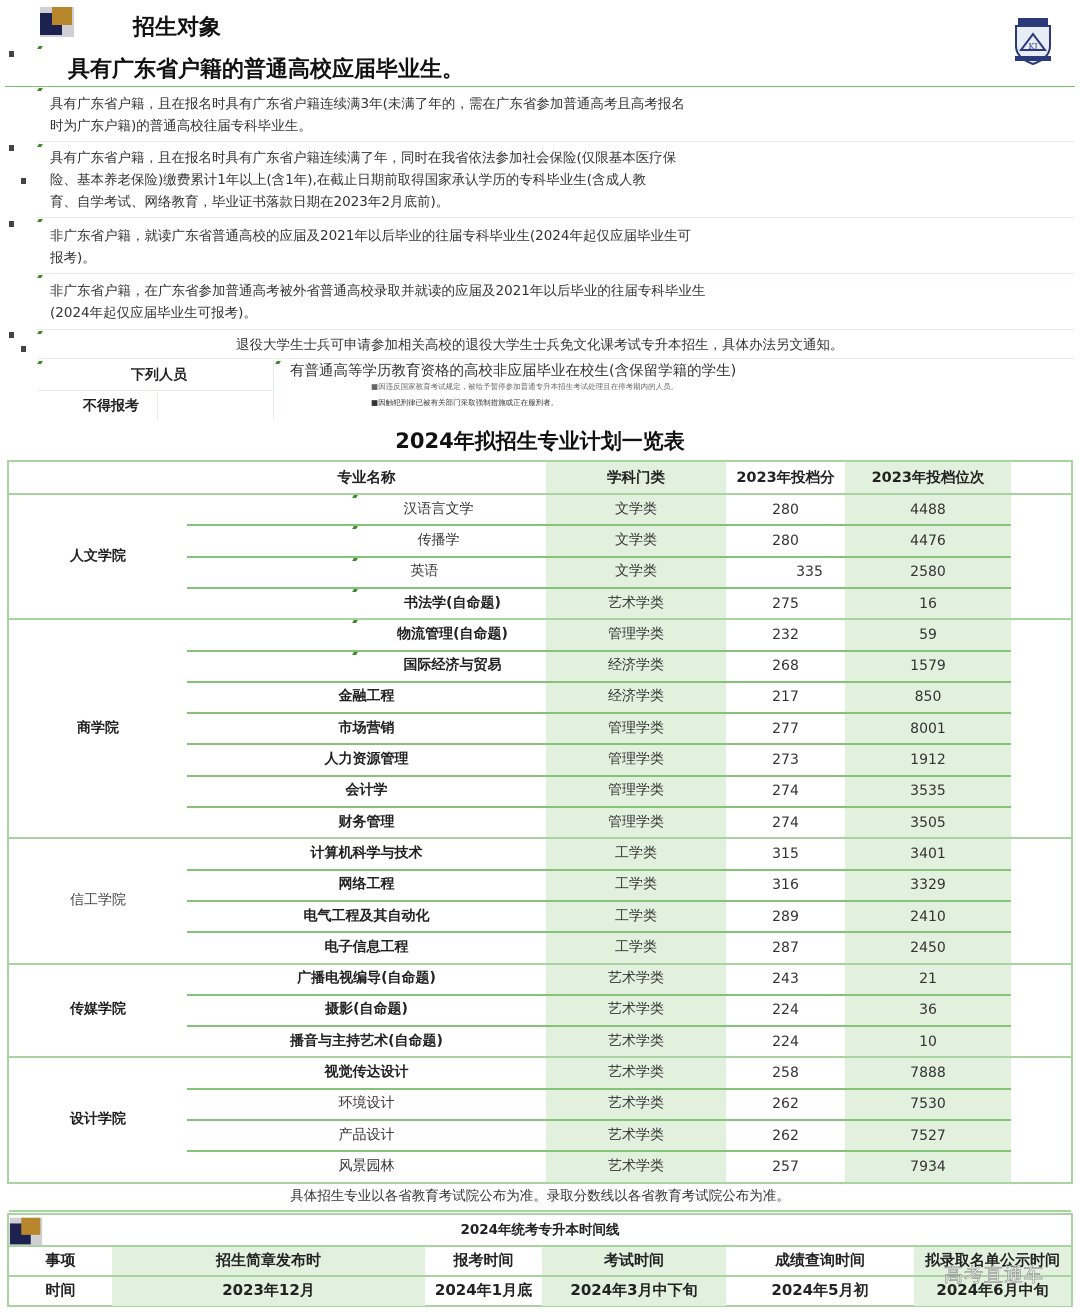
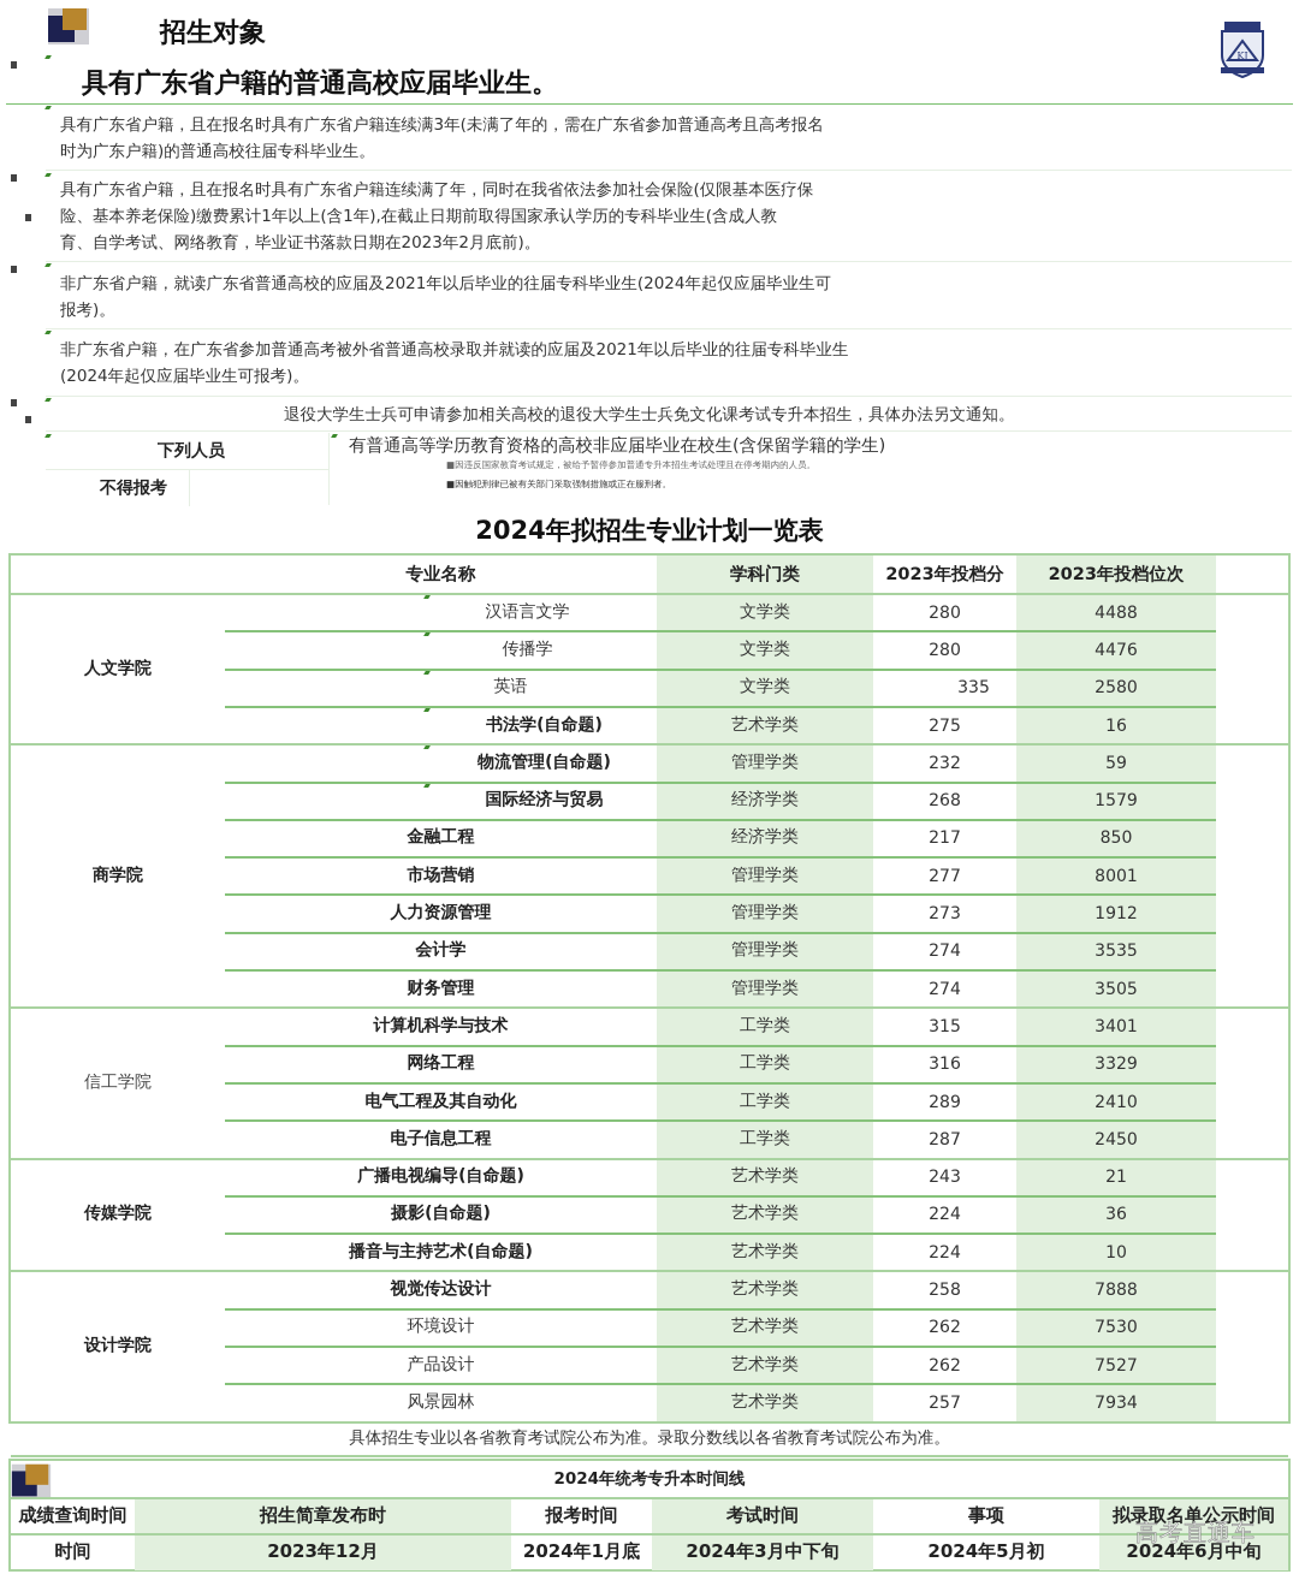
  招生对象
  KJ
  具有广东省户籍的普通高校应届毕业生。
  具有广东省户籍，且在报名时具有广东省户籍连续满3年(未满了年的，需在广东省参加普通高考且高考报名
  时为广东户籍)的普通高校往届专科毕业生。
  具有广东省户籍，且在报名时具有广东省户籍连续满了年，同时在我省依法参加社会保险(仅限基本医疗保
  险、基本养老保险)缴费累计1年以上(含1年),在截止日期前取得国家承认学历的专科毕业生(含成人教
  育、自学考试、网络教育，毕业证书落款日期在2023年2月底前)。
  非广东省户籍，就读广东省普通高校的应届及2021年以后毕业的往届专科毕业生(2024年起仅应届毕业生可
  报考)。
  非广东省户籍，在广东省参加普通高考被外省普通高校录取并就读的应届及2021年以后毕业的往届专科毕业生
  (2024年起仅应届毕业生可报考)。
  退役大学生士兵可申请参加相关高校的退役大学生士兵免文化课考试专升本招生，具体办法另文通知。
  下列人员
  不得报考
  有普通高等学历教育资格的高校非应届毕业在校生(含保留学籍的学生)
  ■因违反国家教育考试规定，被给予暂停参加普通专升本招生考试处理且在停考期内的人员。
  ■因触犯刑律已被有关部门采取强制措施或正在服刑者。
  2024年拟招生专业计划一览表
  专业名称
  学科门类
  2023年投档分
  2023年投档位次
  汉语言文学
  文学类
  280
  4488
  传播学
  文学类
  280
  4476
  英语
  文学类
  335
  2580
  书法学(自命题)
  艺术学类
  275
  16
  人文学院
  物流管理(自命题)
  管理学类
  232
  59
  国际经济与贸易
  经济学类
  268
  1579
  金融工程
  经济学类
  217
  850
  市场营销
  管理学类
  277
  8001
  人力资源管理
  管理学类
  273
  1912
  会计学
  管理学类
  274
  3535
  财务管理
  管理学类
  274
  3505
  商学院
  计算机科学与技术
  工学类
  315
  3401
  网络工程
  工学类
  316
  3329
  电气工程及其自动化
  工学类
  289
  2410
  电子信息工程
  工学类
  287
  2450
  信工学院
  广播电视编导(自命题)
  艺术学类
  243
  21
  摄影(自命题)
  艺术学类
  224
  36
  播音与主持艺术(自命题)
  艺术学类
  224
  10
  传媒学院
  视觉传达设计
  艺术学类
  258
  7888
  环境设计
  艺术学类
  262
  7530
  产品设计
  艺术学类
  262
  7527
  风景园林
  艺术学类
  257
  7934
  设计学院
  具体招生专业以各省教育考试院公布为准。录取分数线以各省教育考试院公布为准。
  2024年统考专升本时间线
- 事项
+ 成绩查询时间
  招生简章发布时
  报考时间
  考试时间
- 成绩查询时间
+ 事项
  拟录取名单公示时间
  时间
  2023年12月
  2024年1月底
  2024年3月中下旬
  2024年5月初
  2024年6月中旬
  高考直通车
